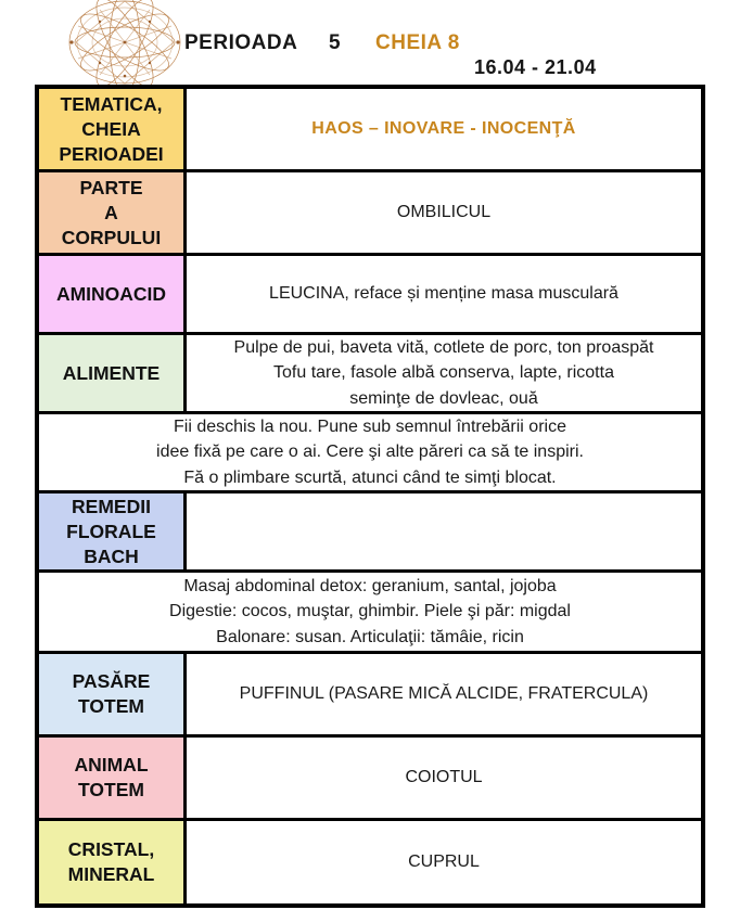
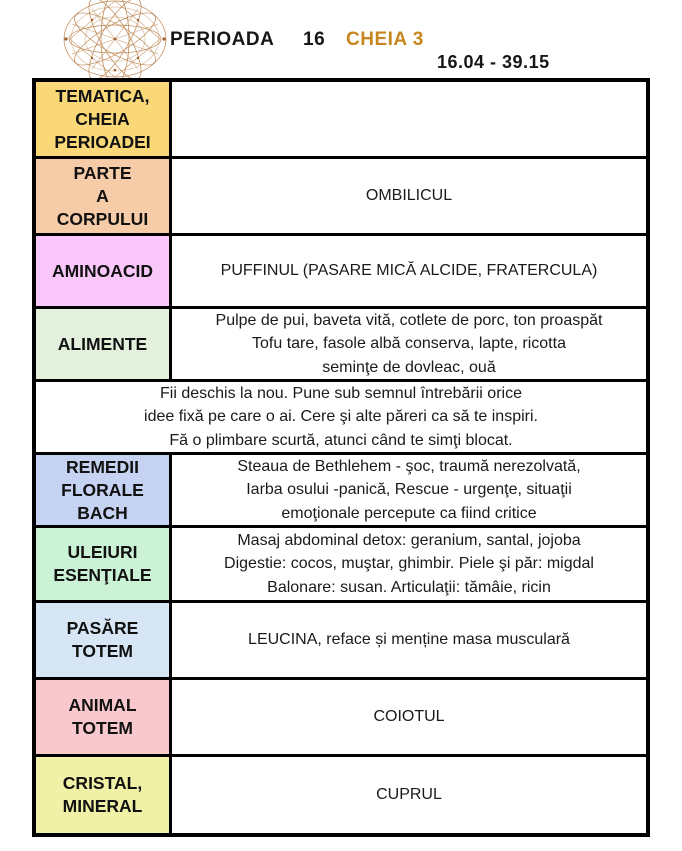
  PERIOADA
- 5
+ 16
- CHEIA 8
+ CHEIA 3
- 16.04 - 21.04
+ 16.04 - 39.15
  TEMATICA,
  CHEIA
  PERIOADEI
- HAOS – INOVARE - INOCENŢĂ
  PARTE
  A
  CORPULUI
  OMBILICUL
  AMINOACID
- LEUCINA, reface și menține masa musculară
+ PUFFINUL (PASARE MICĂ ALCIDE, FRATERCULA)
  ALIMENTE
  Pulpe de pui, baveta vită, cotlete de porc, ton proaspăt
  Tofu tare, fasole albă conserva, lapte, ricotta
  seminţe de dovleac, ouă
  Fii deschis la nou. Pune sub semnul întrebării orice
  idee fixă pe care o ai. Cere şi alte păreri ca să te inspiri.
  Fă o plimbare scurtă, atunci când te simţi blocat.
  REMEDII
  FLORALE
  BACH
+ Steaua de Bethlehem - şoc, traumă nerezolvată,
+ Iarba osului -panică, Rescue - urgenţe, situaţii
+ emoţionale percepute ca fiind critice
+ ULEIURI
+ ESENŢIALE
  Masaj abdominal detox: geranium, santal, jojoba
  Digestie: cocos, muştar, ghimbir. Piele şi păr: migdal
  Balonare: susan. Articulaţii: tămâie, ricin
  PASĂRE
  TOTEM
- PUFFINUL (PASARE MICĂ ALCIDE, FRATERCULA)
+ LEUCINA, reface și menține masa musculară
  ANIMAL
  TOTEM
  COIOTUL
  CRISTAL,
  MINERAL
  CUPRUL
